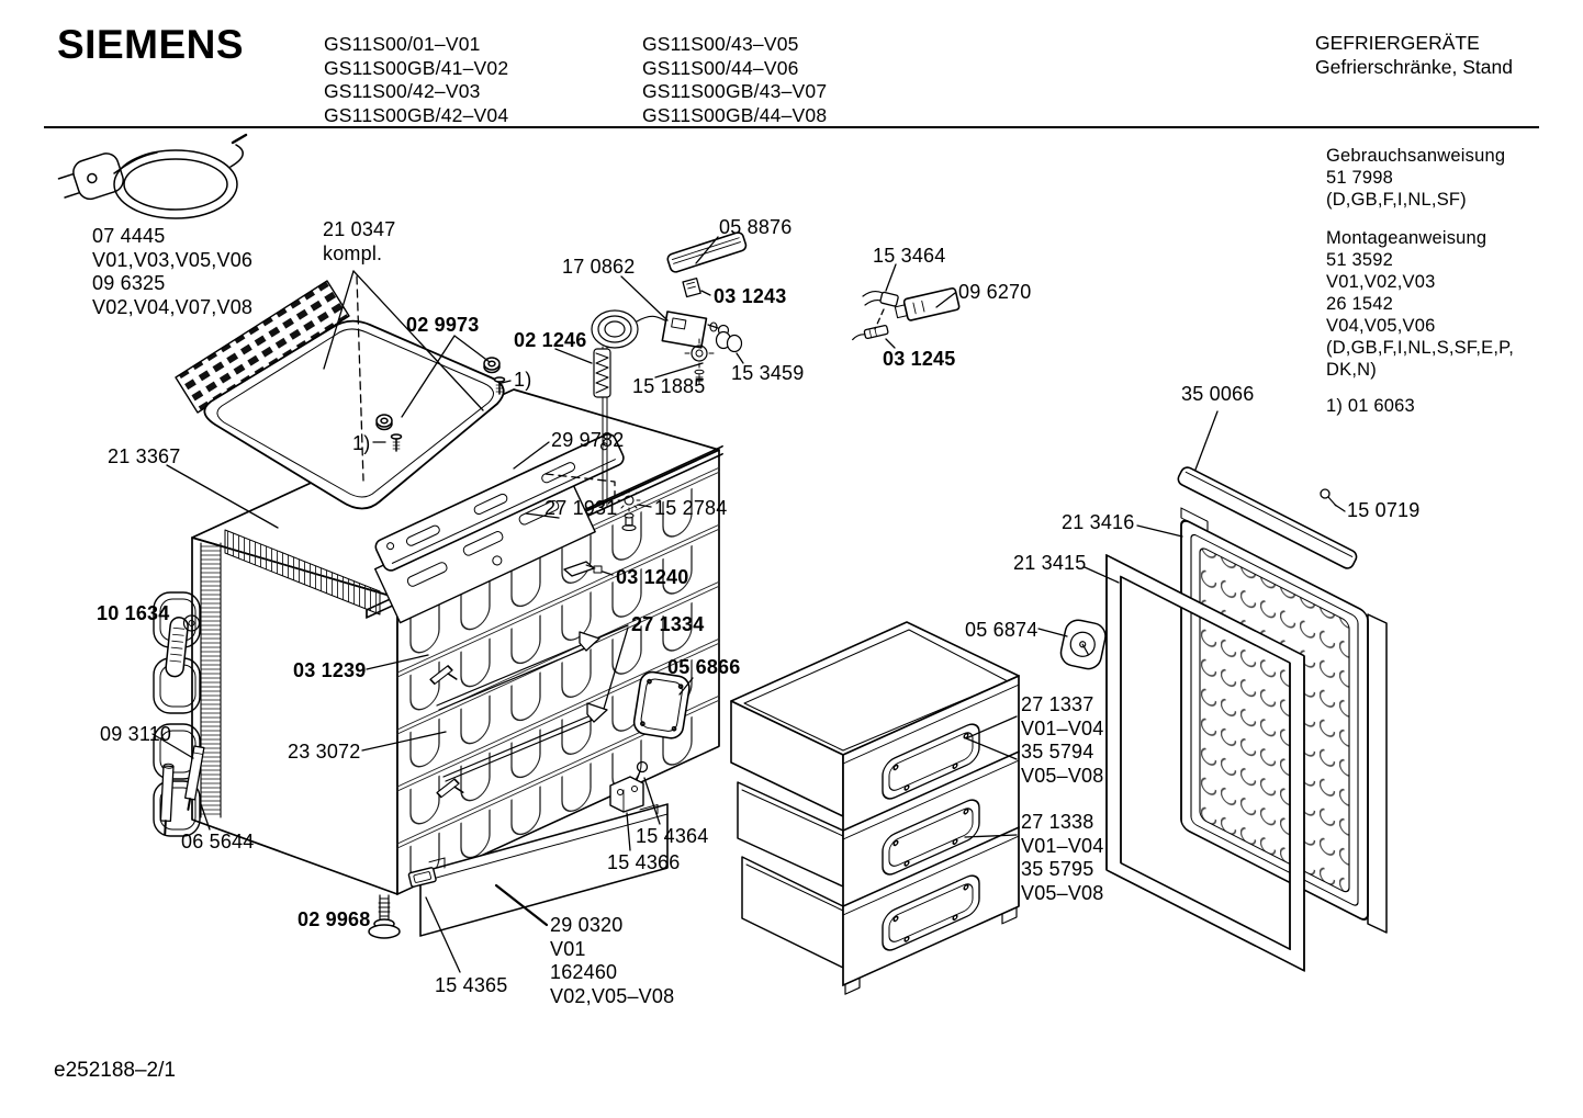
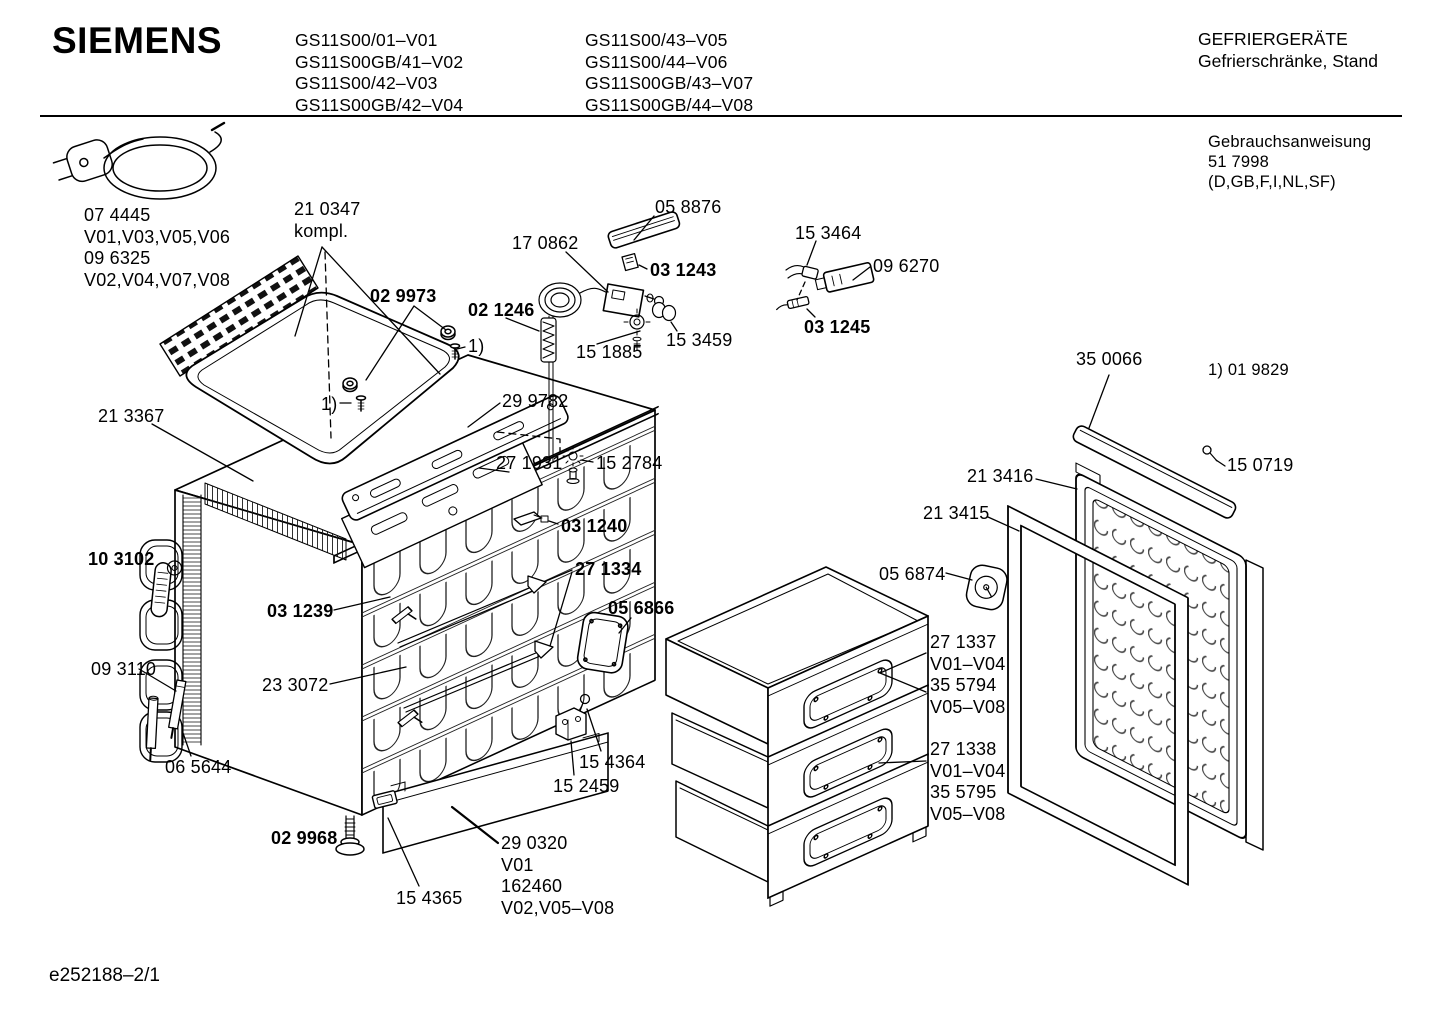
  SIEMENS
  GS11S00/01–V01
  GS11S00GB/41–V02
  GS11S00/42–V03
  GS11S00GB/42–V04
  GS11S00/43–V05
  GS11S00/44–V06
  GS11S00GB/43–V07
  GS11S00GB/44–V08
  GEFRIERGERÄTE
  Gefrierschränke, Stand
  Gebrauchsanweisung
  51 7998
  (D,GB,F,I,NL,SF)
- Montageanweisung
- 51 3592
- V01,V02,V03
- 26 1542
- V04,V05,V06
- (D,GB,F,I,NL,S,SF,E,P,
- DK,N)
- 1) 01 6063
+ 1) 01 9829
  21 0347
  kompl.
  07 4445
  V01,V03,V05,V06
  09 6325
  V02,V04,V07,V08
  02 9973
  02 1246
  17 0862
  05 8876
  03 1243
  15 1885
  15 3459
  15 3464
  09 6270
  03 1245
  21 3367
  1)
  1)
  29 9782
  27 1931
  15 2784
  03 1240
  27 1334
- 10 1634
+ 10 3102
  03 1239
  05 6866
  09 3110
  23 3072
  06 5644
  02 9968
  15 4365
  15 4364
- 15 4366
+ 15 2459
  29 0320
  V01
  162460
  V02,V05–V08
  27 1337
  V01–V04
  35 5794
  V05–V08
  27 1338
  V01–V04
  35 5795
  V05–V08
  05 6874
  21 3415
  21 3416
  35 0066
  15 0719
  e252188–2/1
